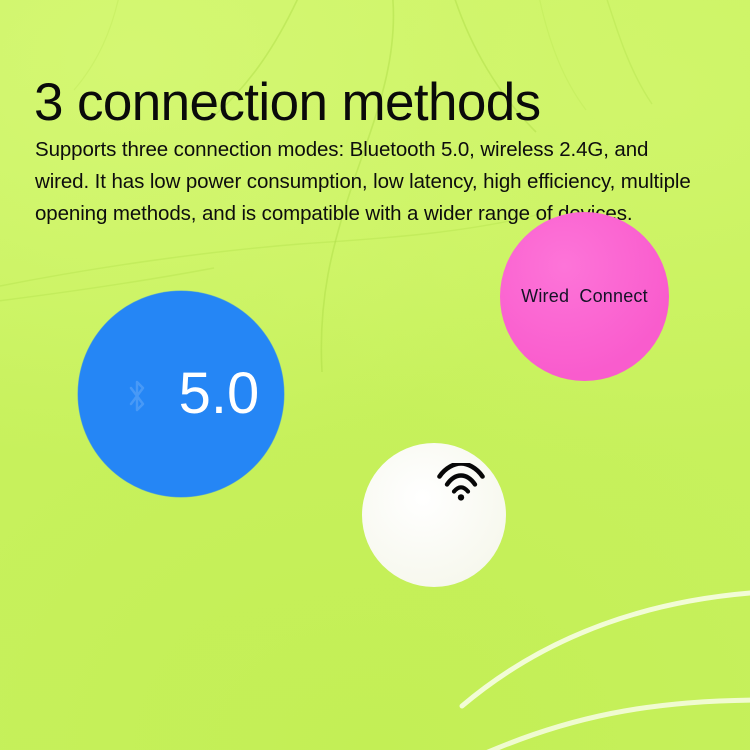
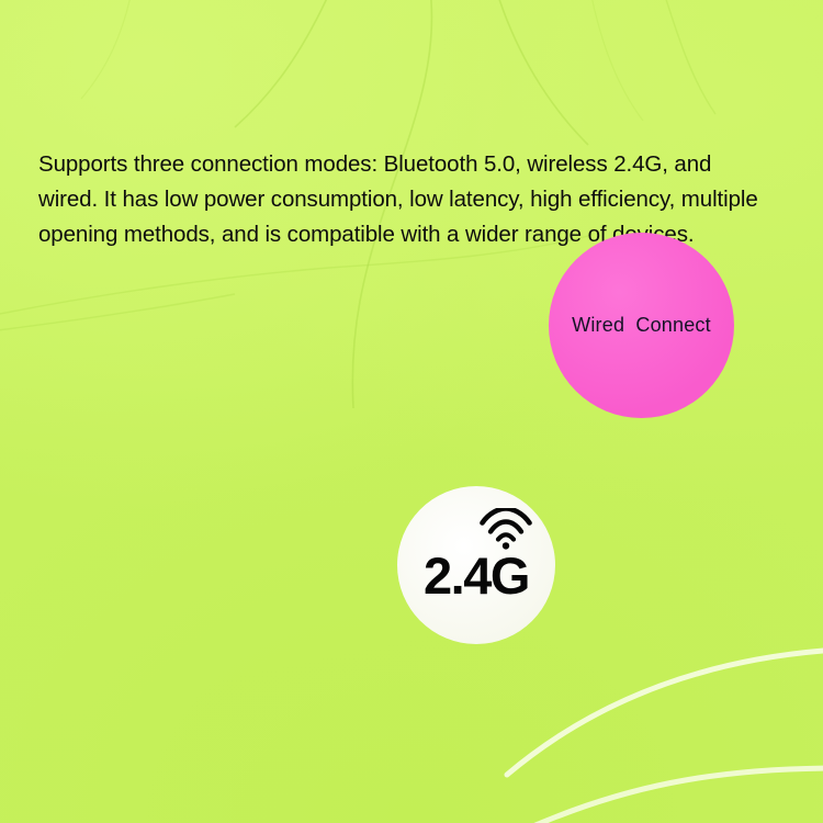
- 3 connection methods
  Supports three connection modes: Bluetooth 5.0, wireless 2.4G, and wired. It has low power consumption, low latency, high efficiency, multiple opening methods, and is compatible with a wider range of des.
- 5.0
  Wired Connect
+ 2.4G
